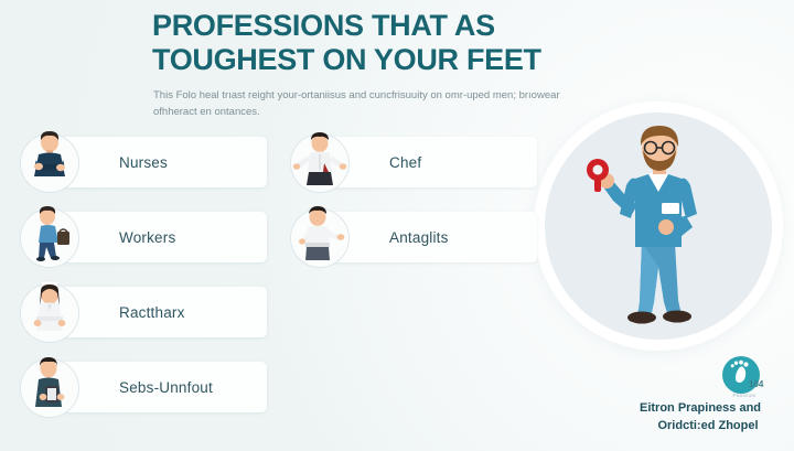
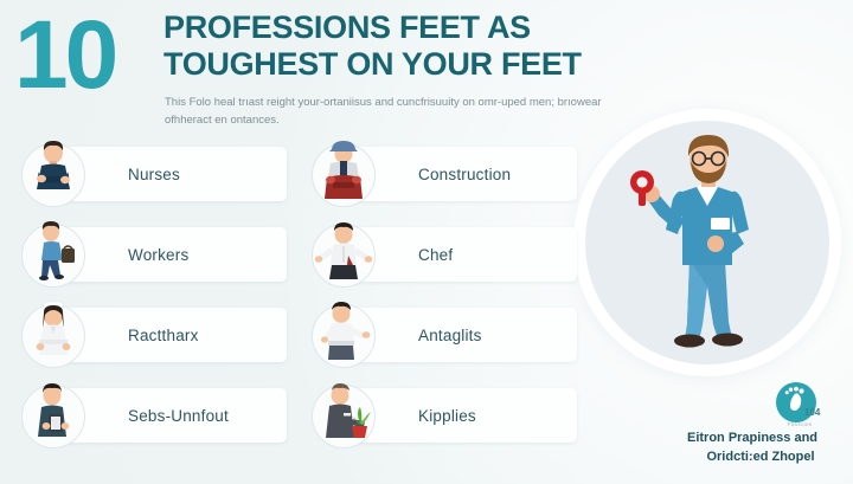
+ 10
- PROFESSIONS THAT AS TOUGHEST ON YOUR FEET
+ PROFESSIONS FEET AS TOUGHEST ON YOUR FEET
  This Folo heal trıast reight your-ortaniisus and cuncfrisuuіty on omr-uped men; brıowear ofhheract en ontances.
  Nurses
  Workers
  Racttharx
  Sebs-Unnfout
+ Construction
  Chef
  Antaglits
+ Kipplies
  104
  Eitron Prapiness and
  Oridcti:ed Zhopel
